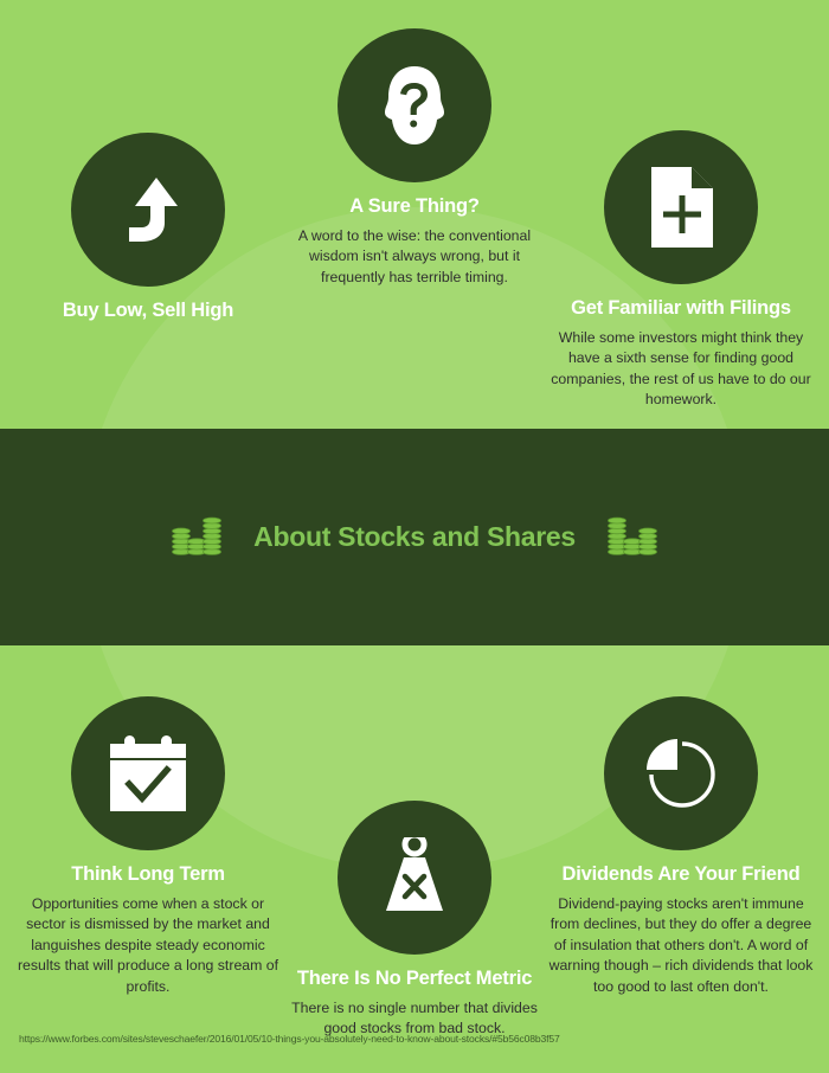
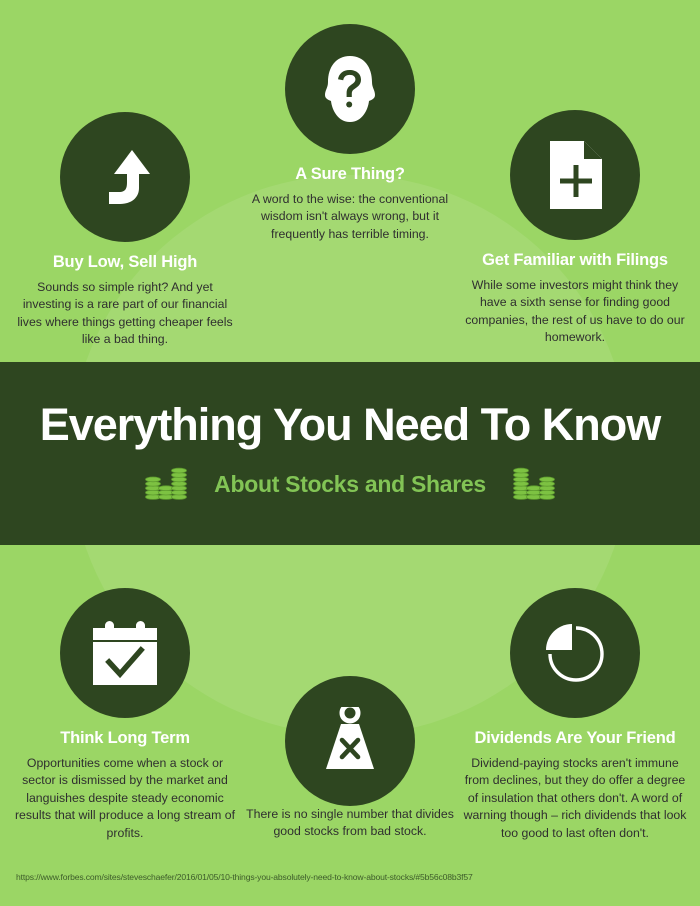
  Buy Low, Sell High
+ Sounds so simple right? And yet investing is a rare part of our financial lives where things getting cheaper feels like a bad thing.
  A Sure Thing?
  A word to the wise: the conventional wisdom isn't always wrong, but it frequently has terrible timing.
  Get Familiar with Filings
  While some investors might think they have a sixth sense for finding good companies, the rest of us have to do our homework.
+ Everything You Need To Know
  About Stocks and Shares
  Think Long Term
  Opportunities come when a stock or sector is dismissed by the market and languishes despite steady economic results that will produce a long stream of profits.
- There Is No Perfect Metric
  There is no single number that divides good stocks from bad stock.
  Dividends Are Your Friend
  Dividend-paying stocks aren't immune from declines, but they do offer a degree of insulation that others don't. A word of warning though – rich dividends that look too good to last often don't.
  https://www.forbes.com/sites/steveschaefer/2016/01/05/10-things-you-absolutely-need-to-know-about-stocks/#5b56c08b3f57
